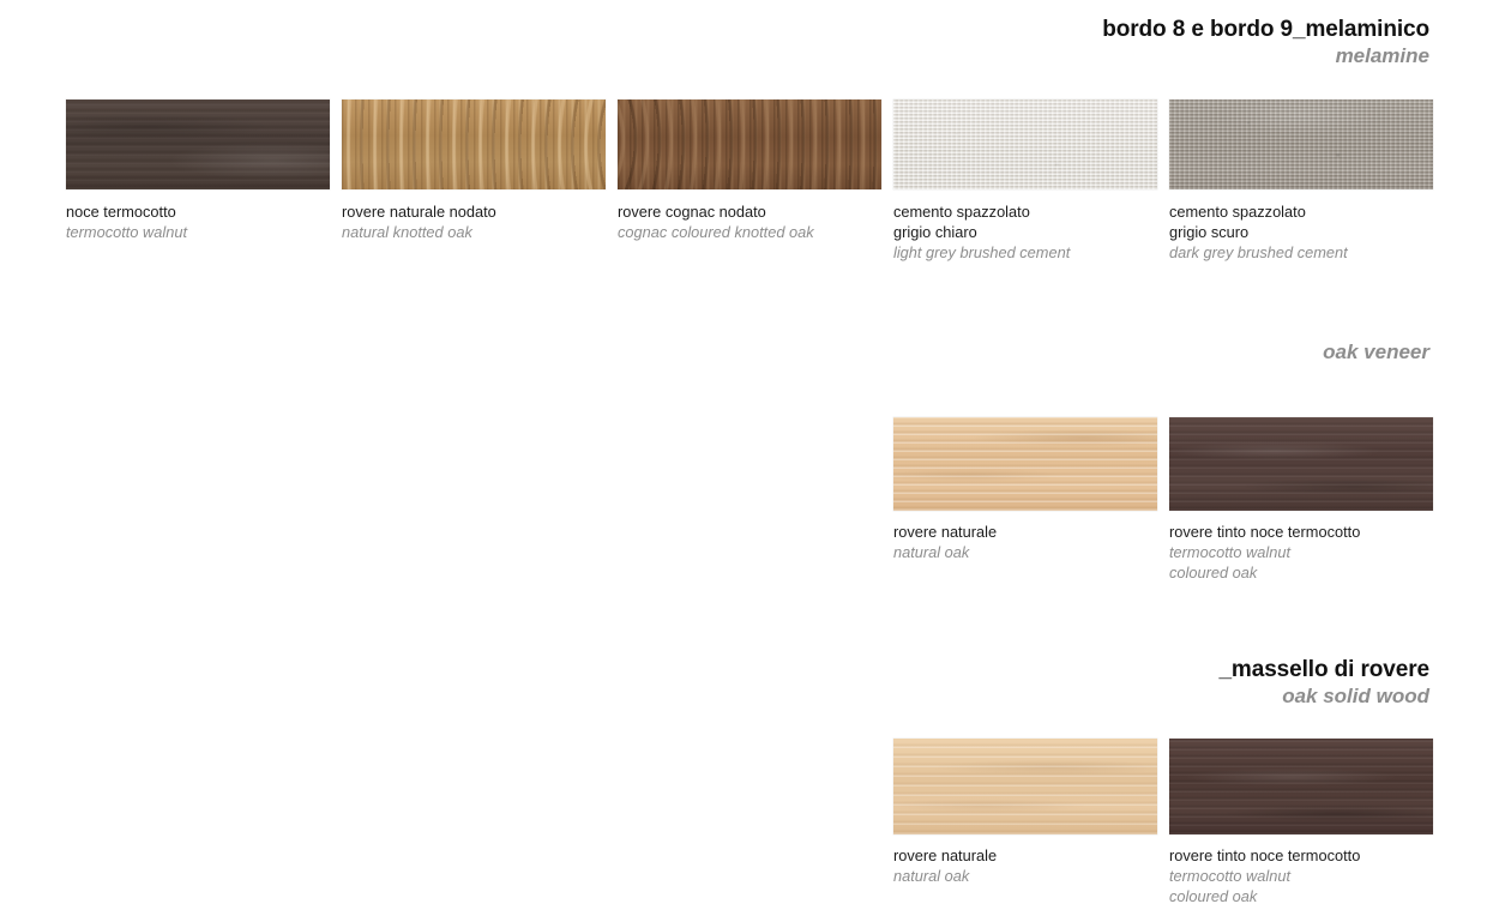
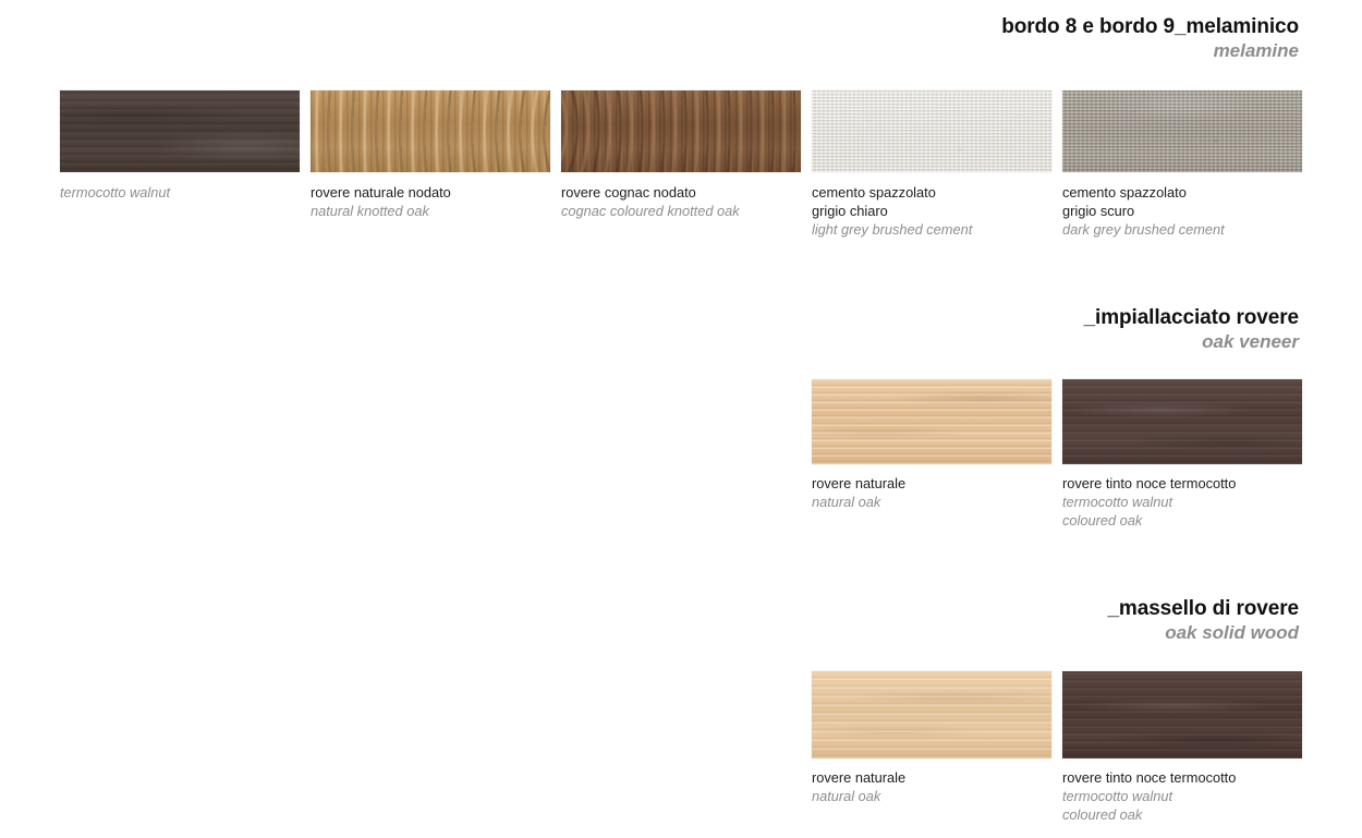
  bordo 8 e bordo 9_melaminico
  melamine
- noce termocotto
  termocotto walnut
  rovere naturale nodato
  natural knotted oak
  rovere cognac nodato
  cognac coloured knotted oak
  cemento spazzolato
  grigio chiaro
  light grey brushed cement
  cemento spazzolato
  grigio scuro
  dark grey brushed cement
+ _impiallacciato rovere
  oak veneer
  rovere naturale
  natural oak
  rovere tinto noce termocotto
  termocotto walnut
  coloured oak
  _massello di rovere
  oak solid wood
  rovere naturale
  natural oak
  rovere tinto noce termocotto
  termocotto walnut
  coloured oak
